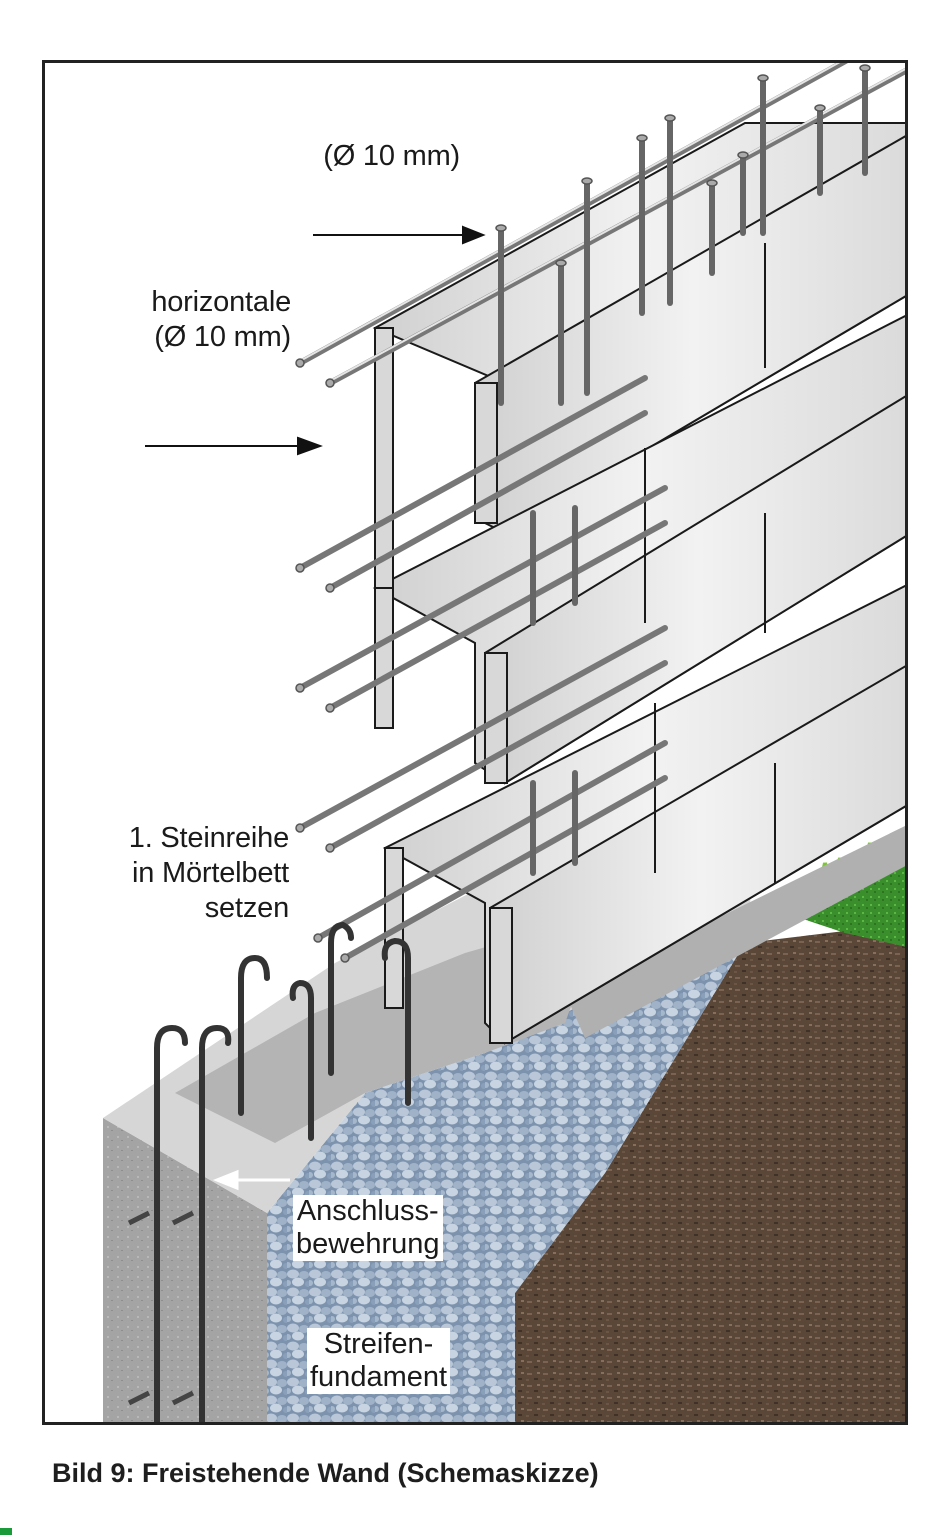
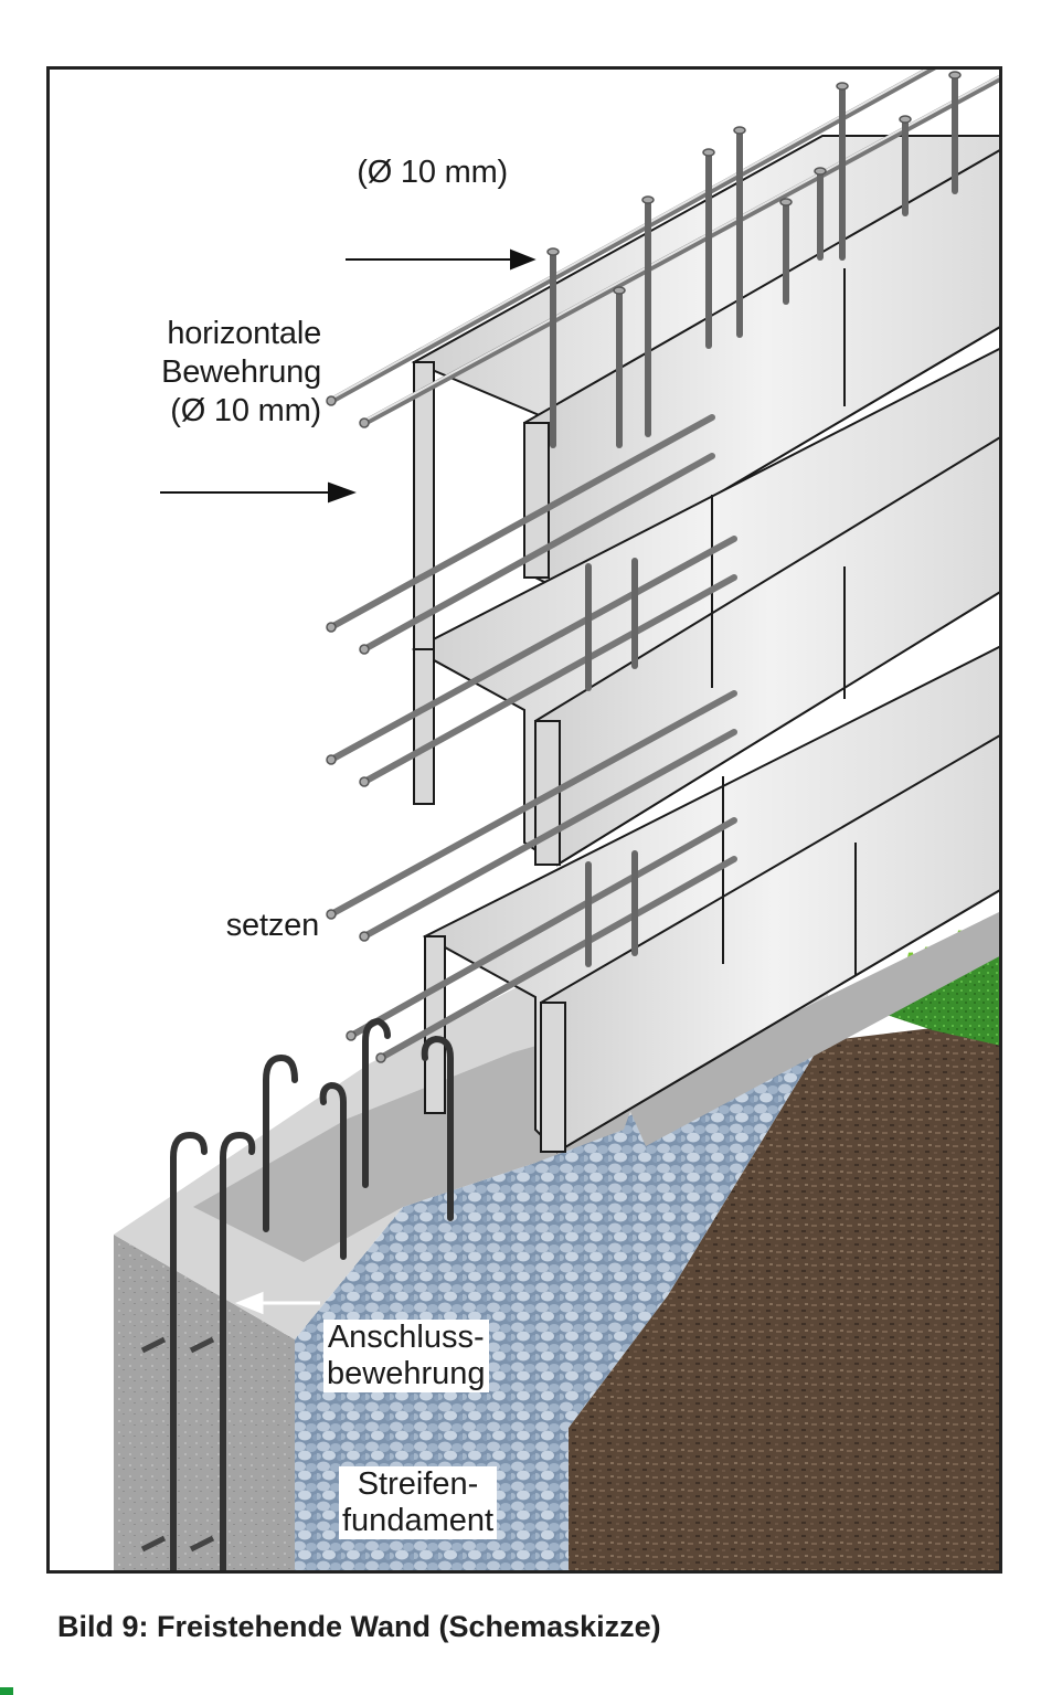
  (Ø 10 mm)
  horizontale
+ Bewehrung
  (Ø 10 mm)
- 1. Steinreihe
- in Mörtelbett
  setzen
  Anschluss-
  bewehrung
  Streifen-
  fundament
  Bild 9: Freistehende Wand (Schemaskizze)
